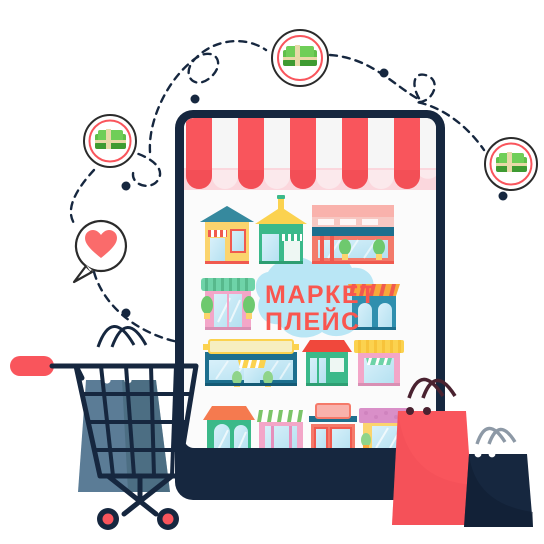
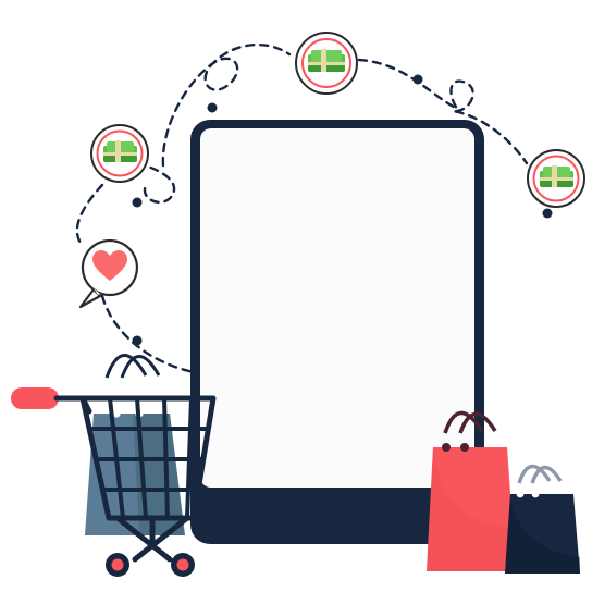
- МАРКЕТ
- ПЛЕЙС
